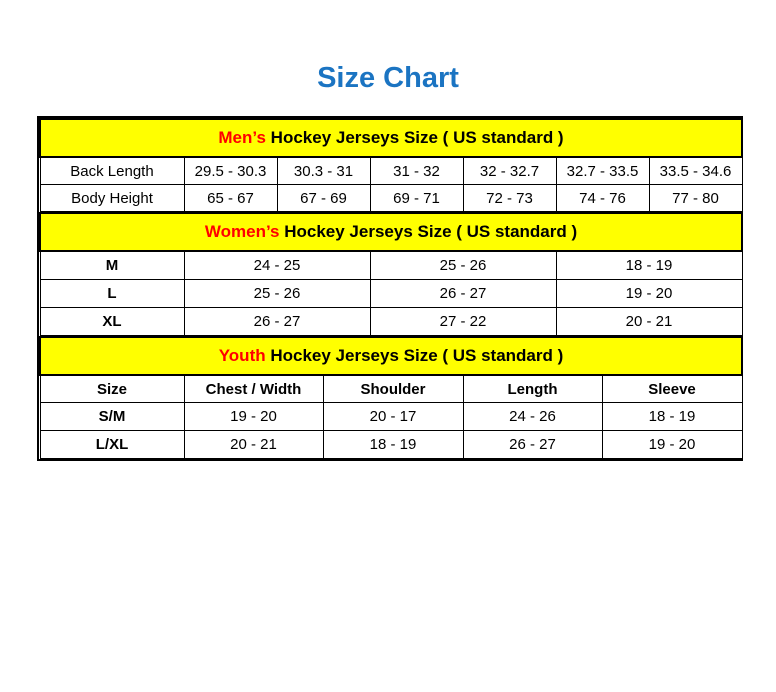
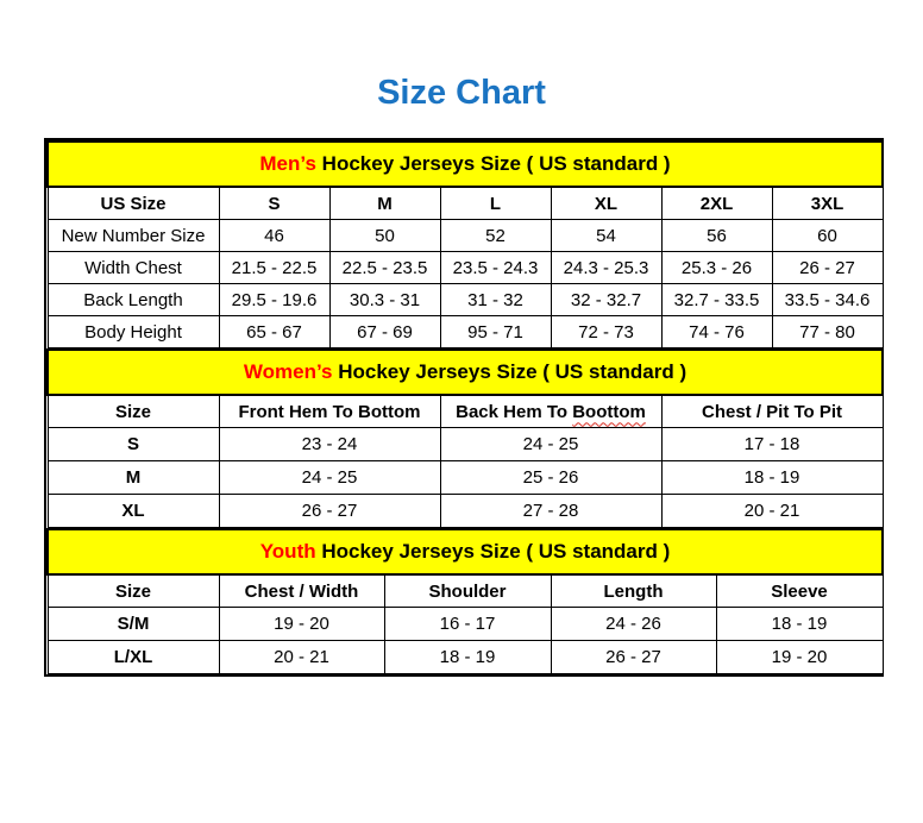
  Size Chart
  Men’s Hockey Jerseys Size ( US standard )
+ US Size	S	M	L	XL	2XL	3XL
+ New Number Size	46	50	52	54	56	60
+ Width Chest	21.5 - 22.5	22.5 - 23.5	23.5 - 24.3	24.3 - 25.3	25.3 - 26	26 - 27
- Back Length	29.5 - 30.3	30.3 - 31	31 - 32	32 - 32.7	32.7 - 33.5	33.5 - 34.6
+ Back Length	29.5 - 19.6	30.3 - 31	31 - 32	32 - 32.7	32.7 - 33.5	33.5 - 34.6
- Body Height	65 - 67	67 - 69	69 - 71	72 - 73	74 - 76	77 - 80
+ Body Height	65 - 67	67 - 69	95 - 71	72 - 73	74 - 76	77 - 80
  Women’s Hockey Jerseys Size ( US standard )
+ Size	Front Hem To Bottom	Back Hem To Boottom	Chest / Pit To Pit
+ S	23 - 24	24 - 25	17 - 18
  M	24 - 25	25 - 26	18 - 19
- L	25 - 26	26 - 27	19 - 20
- XL	26 - 27	27 - 22	20 - 21
+ XL	26 - 27	27 - 28	20 - 21
  Youth Hockey Jerseys Size ( US standard )
  Size	Chest / Width	Shoulder	Length	Sleeve
- S/M	19 - 20	20 - 17	24 - 26	18 - 19
+ S/M	19 - 20	16 - 17	24 - 26	18 - 19
  L/XL	20 - 21	18 - 19	26 - 27	19 - 20
